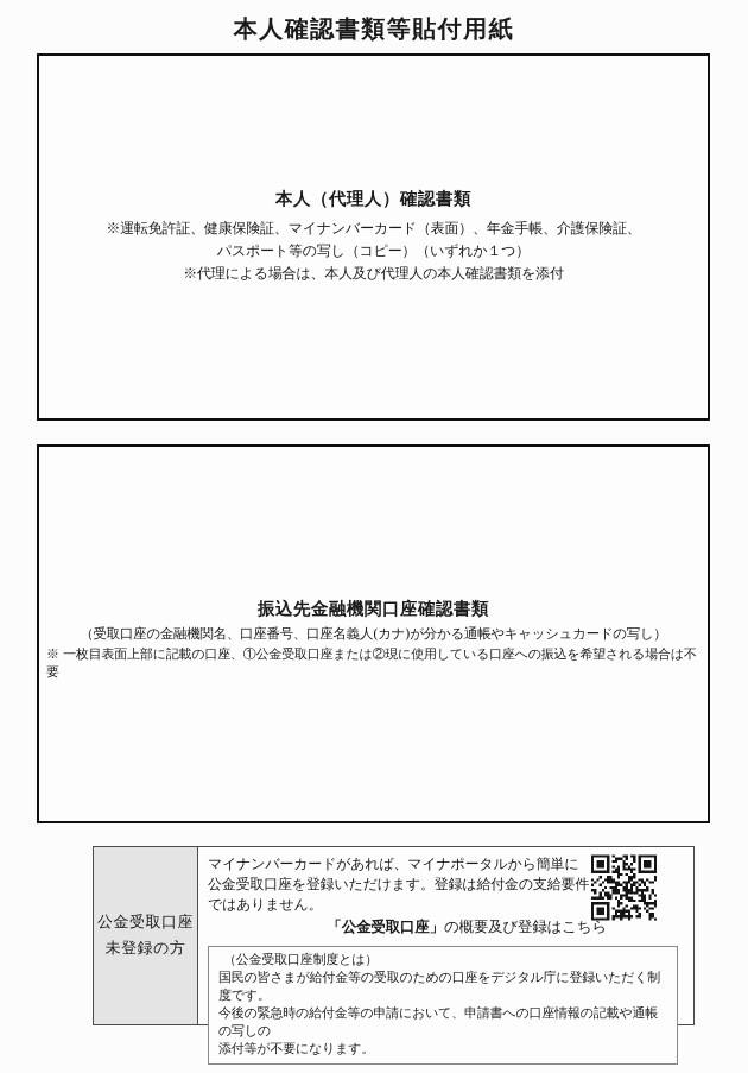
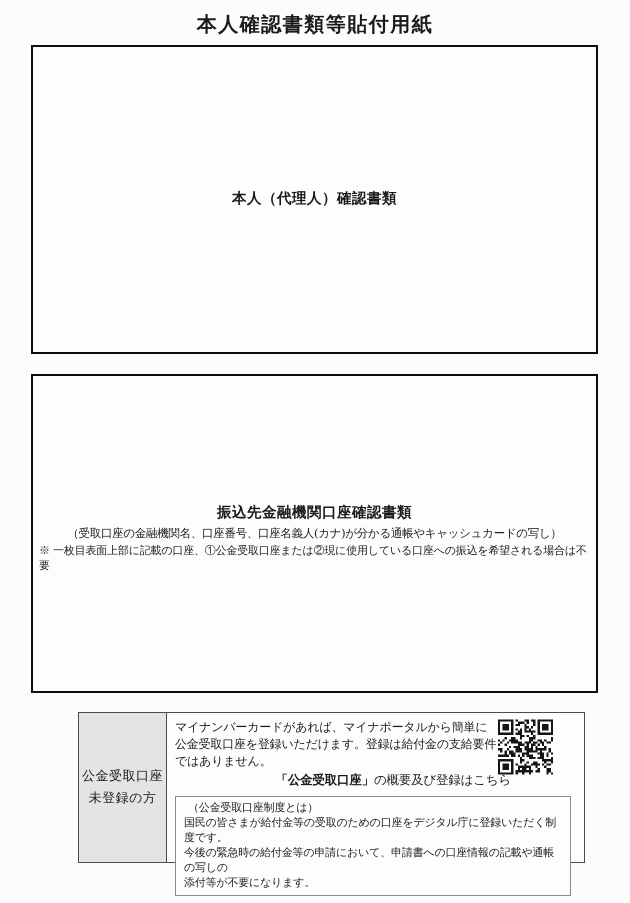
  本人確認書類等貼付用紙
  本人（代理人）確認書類
- ※運転免許証、健康保険証、マイナンバーカード（表面）、年金手帳、介護保険証、
- パスポート等の写し（コピー）（いずれか１つ）
- ※代理による場合は、本人及び代理人の本人確認書類を添付
  振込先金融機関口座確認書類
  （受取口座の金融機関名、口座番号、口座名義人(カナ)が分かる通帳やキャッシュカードの写し）
  ※ 一枚目表面上部に記載の口座、①公金受取口座または②現に使用している口座への振込を希望される場合は不要
  公金受取口座
  未登録の方
  マイナンバーカードがあれば、マイナポータルから簡単に
  公金受取口座を登録いただけます。登録は給付金の支給要件
  ではありません。
  「公金受取口座」の概要及び登録はこちら
  （公金受取口座制度とは）
  国民の皆さまが給付金等の受取のための口座をデジタル庁に登録いただく制度です。
  今後の緊急時の給付金等の申請において、申請書への口座情報の記載や通帳の写しの
  添付等が不要になります。
